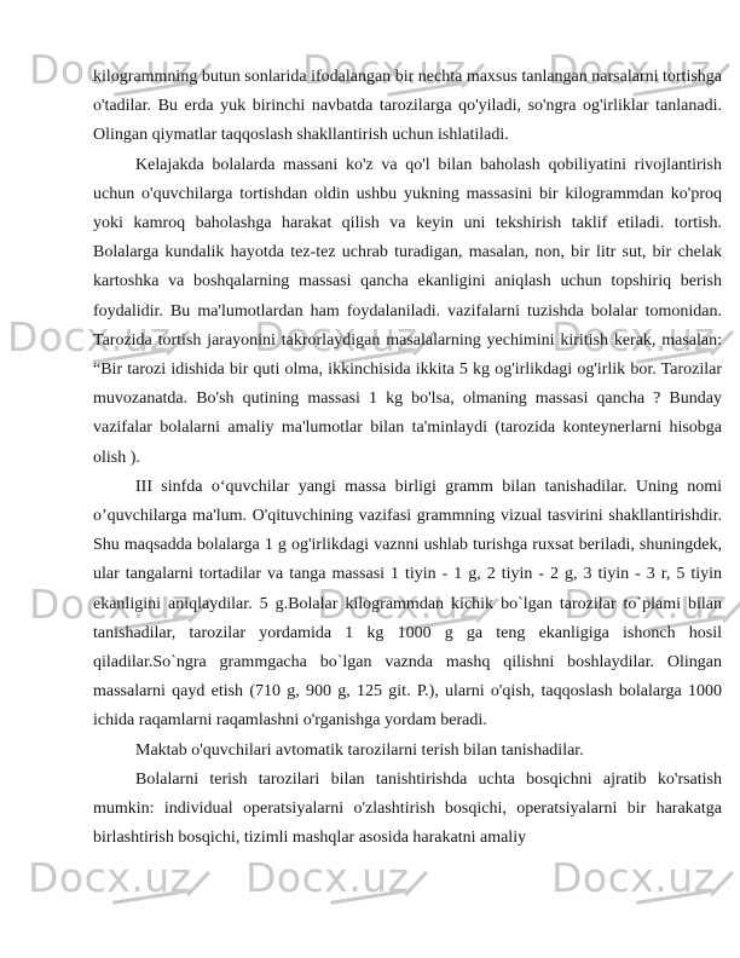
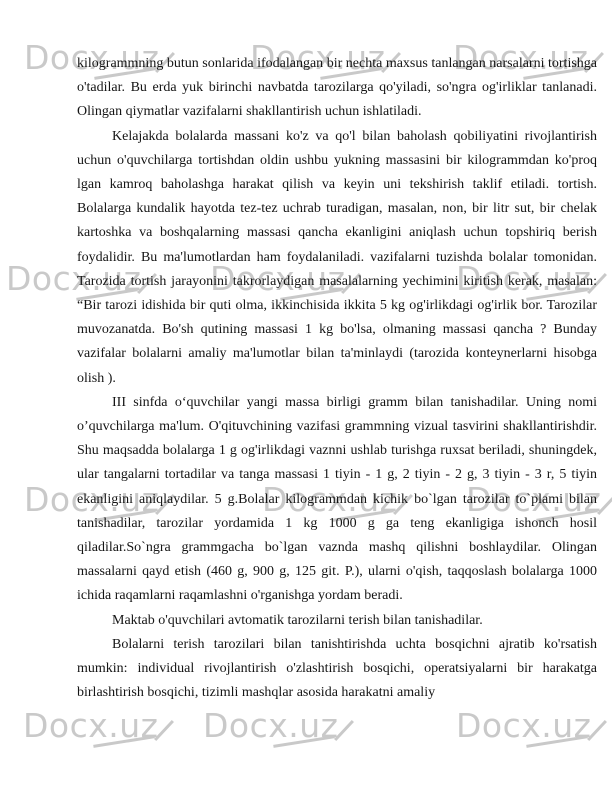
  Docx.uz
  Docx.uz
  Docx.uz
  Docx.uz
  Docx.uz
  Docx.uz
  Docx.uz
  Docx.uz
  Docx.uz
  Docx.uz
  Docx.uz
  Docx.uz
- kilogrammning butun sonlarida ifodalangan bir nechta maxsus tanlangan narsalarni tortishga o'tadilar. Bu erda yuk birinchi navbatda tarozilarga qo'yiladi, so'ngra og'irliklar tanlanadi. Olingan qiymatlar taqqoslash shakllantirish uchun ishlatiladi.
+ kilogrammning butun sonlarida ifodalangan bir nechta maxsus tanlangan narsalarni tortishga o'tadilar. Bu erda yuk birinchi navbatda tarozilarga qo'yiladi, so'ngra og'irliklar tanlanadi. Olingan qiymatlar vazifalarni shakllantirish uchun ishlatiladi.
- Kelajakda bolalarda massani ko'z va qo'l bilan baholash qobiliyatini rivojlantirish uchun o'quvchilarga tortishdan oldin ushbu yukning massasini bir kilogrammdan ko'proq yoki kamroq baholashga harakat qilish va keyin uni tekshirish taklif etiladi. tortish. Bolalarga kundalik hayotda tez-tez uchrab turadigan, masalan, non, bir litr sut, bir chelak kartoshka va boshqalarning massasi qancha ekanligini aniqlash uchun topshiriq berish foydalidir. Bu ma'lumotlardan ham foydalaniladi. vazifalarni tuzishda bolalar tomonidan. Tarozida tortish jarayonini takrorlaydigan masalalarning yechimini kiritish kerak, masalan: “Bir tarozi idishida bir quti olma, ikkinchisida ikkita 5 kg og'irlikdagi og'irlik bor. Tarozilar muvozanatda. Bo'sh qutining massasi 1 kg bo'lsa, olmaning massasi qancha ? Bunday vazifalar bolalarni amaliy ma'lumotlar bilan ta'minlaydi (tarozida konteynerlarni hisobga olish ).
+ Kelajakda bolalarda massani ko'z va qo'l bilan baholash qobiliyatini rivojlantirish uchun o'quvchilarga tortishdan oldin ushbu yukning massasini bir kilogrammdan ko'proq lgan kamroq baholashga harakat qilish va keyin uni tekshirish taklif etiladi. tortish. Bolalarga kundalik hayotda tez-tez uchrab turadigan, masalan, non, bir litr sut, bir chelak kartoshka va boshqalarning massasi qancha ekanligini aniqlash uchun topshiriq berish foydalidir. Bu ma'lumotlardan ham foydalaniladi. vazifalarni tuzishda bolalar tomonidan. Tarozida tortish jarayonini takrorlaydigan masalalarning yechimini kiritish kerak, masalan: “Bir tarozi idishida bir quti olma, ikkinchisida ikkita 5 kg og'irlikdagi og'irlik bor. Tarozilar muvozanatda. Bo'sh qutining massasi 1 kg bo'lsa, olmaning massasi qancha ? Bunday vazifalar bolalarni amaliy ma'lumotlar bilan ta'minlaydi (tarozida konteynerlarni hisobga olish ).
- III sinfda o‘quvchilar yangi massa birligi gramm bilan tanishadilar. Uning nomi o’quvchilarga ma'lum. O'qituvchining vazifasi grammning vizual tasvirini shakllantirishdir. Shu maqsadda bolalarga 1 g og'irlikdagi vaznni ushlab turishga ruxsat beriladi, shuningdek, ular tangalarni tortadilar va tanga massasi 1 tiyin - 1 g, 2 tiyin - 2 g, 3 tiyin - 3 r, 5 tiyin ekanligini aniqlaydilar. 5 g.Bolalar kilogrammdan kichik bo`lgan tarozilar to`plami bilan tanishadilar, tarozilar yordamida 1 kg 1000 g ga teng ekanligiga ishonch hosil qiladilar.So`ngra grammgacha bo`lgan vaznda mashq qilishni boshlaydilar. Olingan massalarni qayd etish (710 g, 900 g, 125 git. P.), ularni o'qish, taqqoslash bolalarga 1000 ichida raqamlarni raqamlashni o'rganishga yordam beradi.
+ III sinfda o‘quvchilar yangi massa birligi gramm bilan tanishadilar. Uning nomi o’quvchilarga ma'lum. O'qituvchining vazifasi grammning vizual tasvirini shakllantirishdir. Shu maqsadda bolalarga 1 g og'irlikdagi vaznni ushlab turishga ruxsat beriladi, shuningdek, ular tangalarni tortadilar va tanga massasi 1 tiyin - 1 g, 2 tiyin - 2 g, 3 tiyin - 3 r, 5 tiyin ekanligini aniqlaydilar. 5 g.Bolalar kilogrammdan kichik bo`lgan tarozilar to`plami bilan tanishadilar, tarozilar yordamida 1 kg 1000 g ga teng ekanligiga ishonch hosil qiladilar.So`ngra grammgacha bo`lgan vaznda mashq qilishni boshlaydilar. Olingan massalarni qayd etish (460 g, 900 g, 125 git. P.), ularni o'qish, taqqoslash bolalarga 1000 ichida raqamlarni raqamlashni o'rganishga yordam beradi.
  Maktab o'quvchilari avtomatik tarozilarni terish bilan tanishadilar.
- Bolalarni terish tarozilari bilan tanishtirishda uchta bosqichni ajratib ko'rsatish mumkin: individual operatsiyalarni o'zlashtirish bosqichi, operatsiyalarni bir harakatga birlashtirish bosqichi, tizimli mashqlar asosida harakatni amaliy
+ Bolalarni terish tarozilari bilan tanishtirishda uchta bosqichni ajratib ko'rsatish mumkin: individual rivojlantirish o'zlashtirish bosqichi, operatsiyalarni bir harakatga birlashtirish bosqichi, tizimli mashqlar asosida harakatni amaliy
